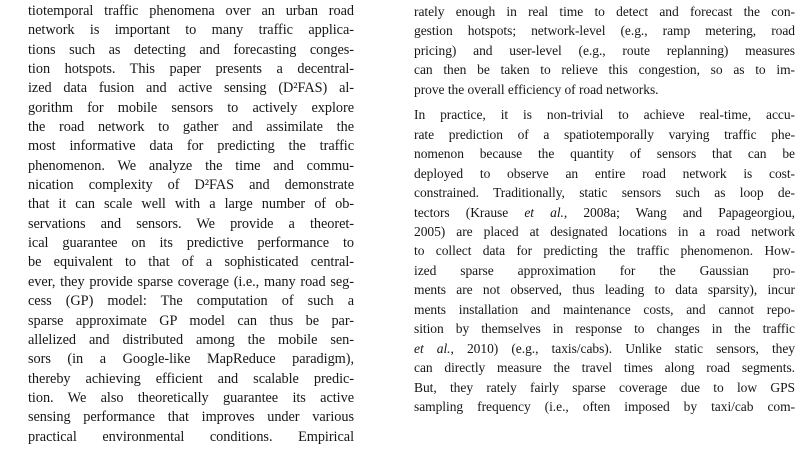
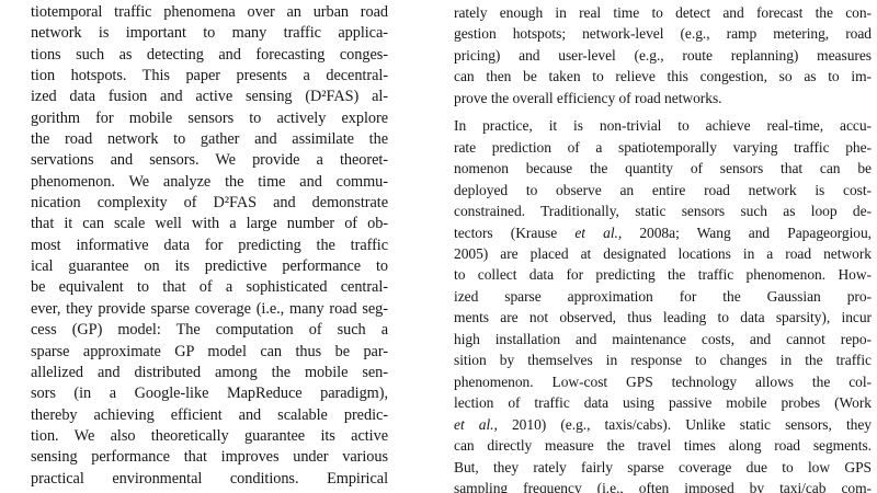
  tiotemporal traffic phenomena over an urban road
  network is important to many traffic applica-
  tions such as detecting and forecasting conges-
  tion hotspots. This paper presents a decentral-
  ized data fusion and active sensing (D²FAS) al-
  gorithm for mobile sensors to actively explore
  the road network to gather and assimilate the
- most informative data for predicting the traffic
+ servations and sensors. We provide a theoret-
  phenomenon. We analyze the time and commu-
  nication complexity of D²FAS and demonstrate
  that it can scale well with a large number of ob-
- servations and sensors. We provide a theoret-
+ most informative data for predicting the traffic
  ical guarantee on its predictive performance to
  be equivalent to that of a sophisticated central-
  ever, they provide sparse coverage (i.e., many road seg-
  cess (GP) model: The computation of such a
  sparse approximate GP model can thus be par-
  allelized and distributed among the mobile sen-
  sors (in a Google-like MapReduce paradigm),
  thereby achieving efficient and scalable predic-
  tion. We also theoretically guarantee its active
  sensing performance that improves under various
  practical environmental conditions. Empirical
  rately enough in real time to detect and forecast the con-
  gestion hotspots; network-level (e.g., ramp metering, road
  pricing) and user-level (e.g., route replanning) measures
  can then be taken to relieve this congestion, so as to im-
  prove the overall efficiency of road networks.
  In practice, it is non-trivial to achieve real-time, accu-
  rate prediction of a spatiotemporally varying traffic phe-
  nomenon because the quantity of sensors that can be
  deployed to observe an entire road network is cost-
  constrained. Traditionally, static sensors such as loop de-
  tectors (Krause et al., 2008a; Wang and Papageorgiou,
  2005) are placed at designated locations in a road network
  to collect data for predicting the traffic phenomenon. How-
  ized sparse approximation for the Gaussian pro-
  ments are not observed, thus leading to data sparsity), incur
- ments installation and maintenance costs, and cannot repo-
+ high installation and maintenance costs, and cannot repo-
  sition by themselves in response to changes in the traffic
+ phenomenon. Low-cost GPS technology allows the col-
+ lection of traffic data using passive mobile probes (Work
  et al., 2010) (e.g., taxis/cabs). Unlike static sensors, they
  can directly measure the travel times along road segments.
  But, they rately fairly sparse coverage due to low GPS
  sampling frequency (i.e., often imposed by taxi/cab com-
